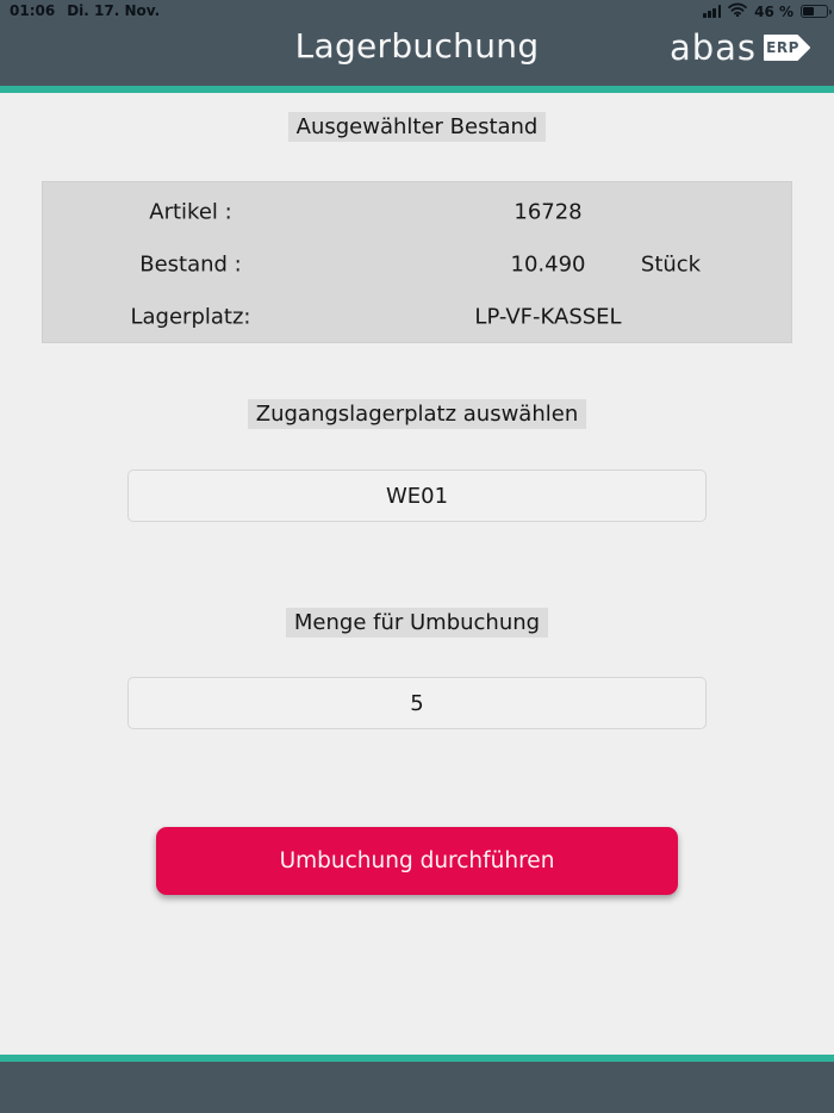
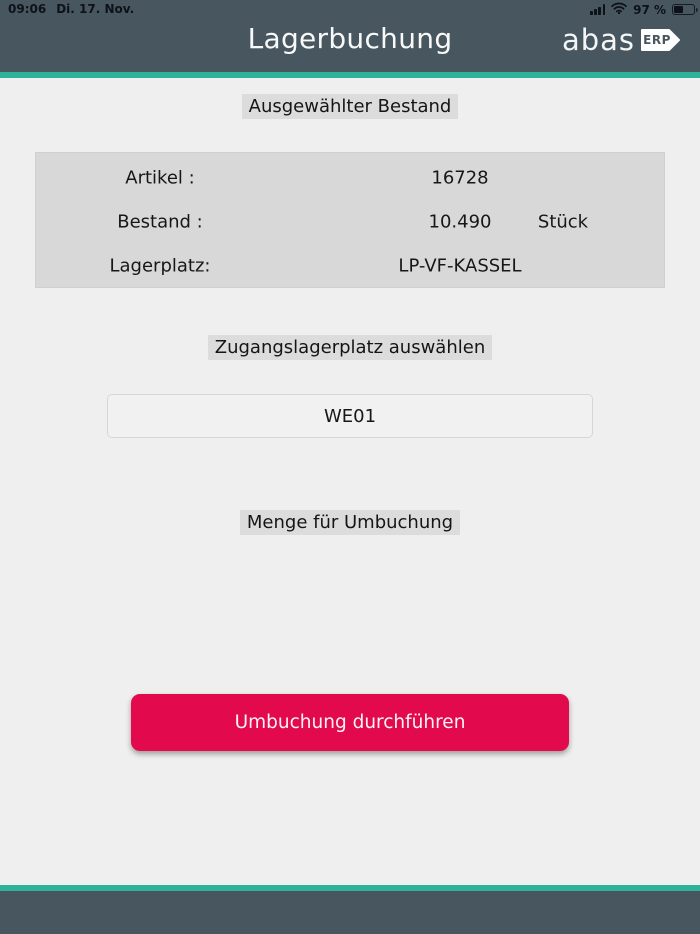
- 01:06
+ 09:06
  Di. 17. Nov.
- 46 %
+ 97 %
  Lagerbuchung
  abas
  ERP
  Ausgewählter Bestand
  Artikel :
  16728
  Bestand :
  10.490
  Stück
  Lagerplatz:
  LP-VF-KASSEL
  Zugangslagerplatz auswählen
  WE01
  Menge für Umbuchung
- 5
  Umbuchung durchführen
